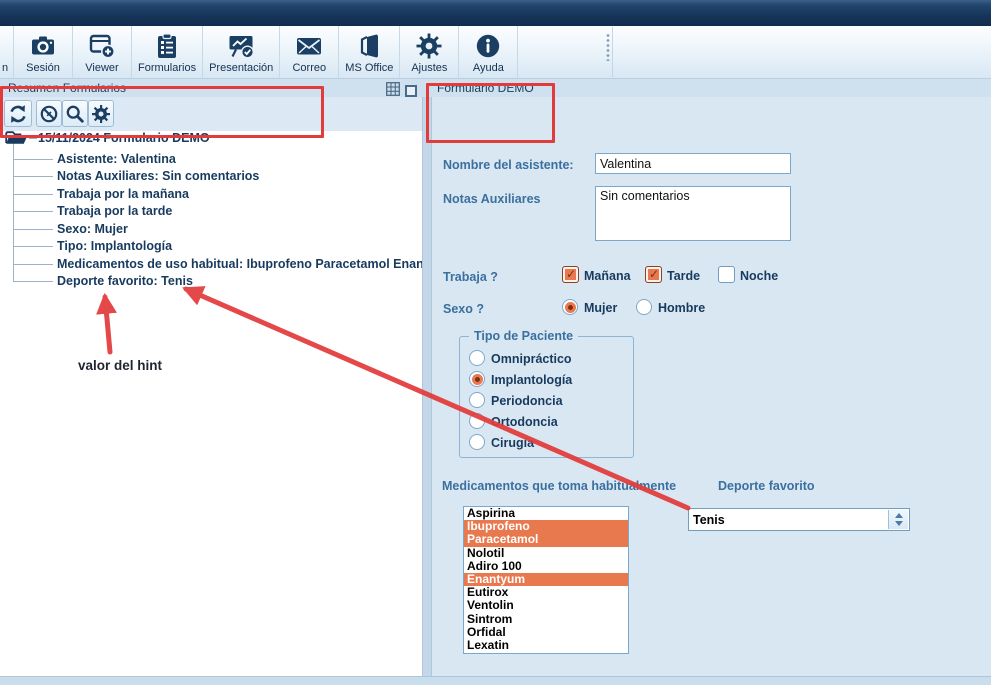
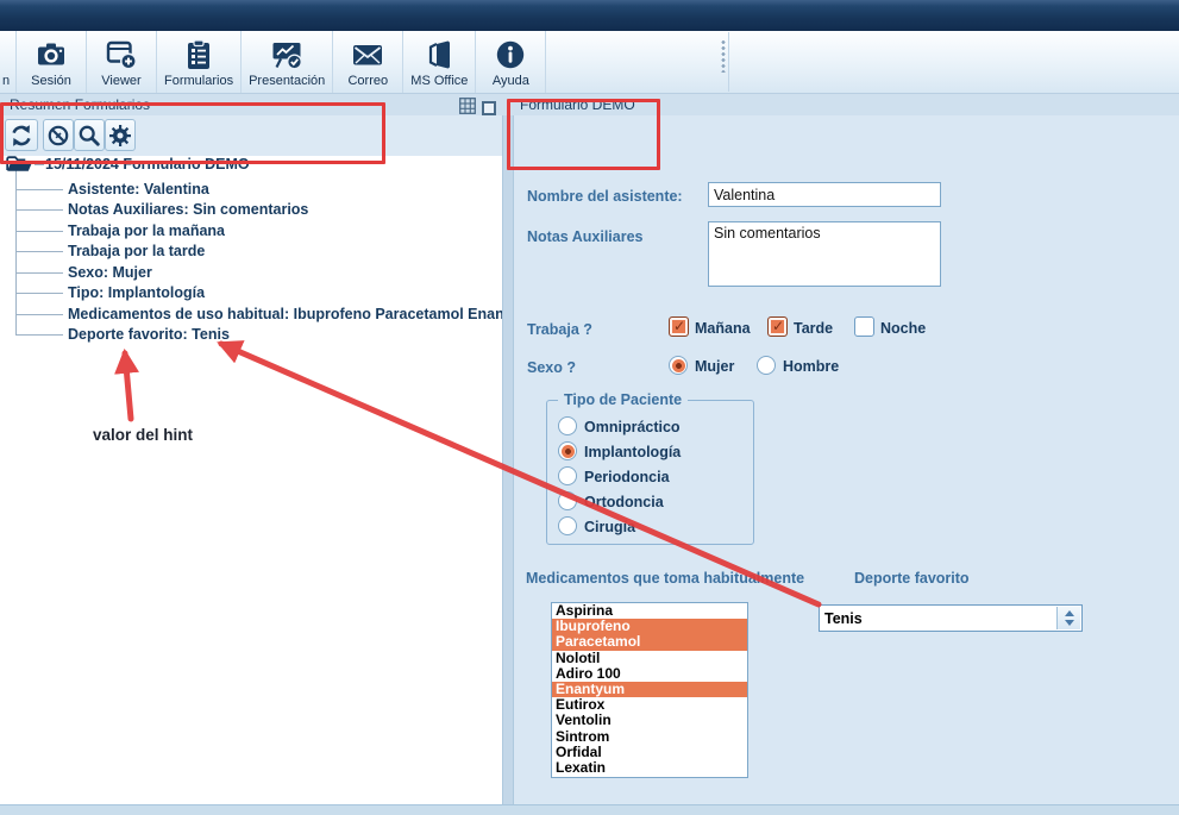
  n
  Sesión
  Viewer
  Formularios
  Presentación
  Correo
  MS Office
- Ajustes
  Ayuda
  Resumen Formularios
  Formulario DEMO
  15/11/2024 Formulario DEMO
  Asistente: Valentina
  Notas Auxiliares: Sin comentarios
  Trabaja por la mañana
  Trabaja por la tarde
  Sexo: Mujer
  Tipo: Implantología
  Medicamentos de uso habitual: Ibuprofeno Paracetamol Enan
  Deporte favorito: Tenis
  Nombre del asistente:
  Valentina
  Notas Auxiliares
  Sin comentarios
  Trabaja ?
  Mañana
  Tarde
  Noche
  Sexo ?
  Mujer
  Hombre
  Tipo de Paciente
  Omnipráctico
  Implantología
  Periodoncia
  rtodoncia
  Cirugía
  Medicamentos que toma habitumente
  Aspirina
  Ibuprofeno
  Paracetamol
  Nolotil
  Adiro 100
  Enantyum
  Eutirox
  Ventolin
  Sintrom
  Orfidal
  Lexatin
  Deporte favorito
  Tenis
  valor del hint
